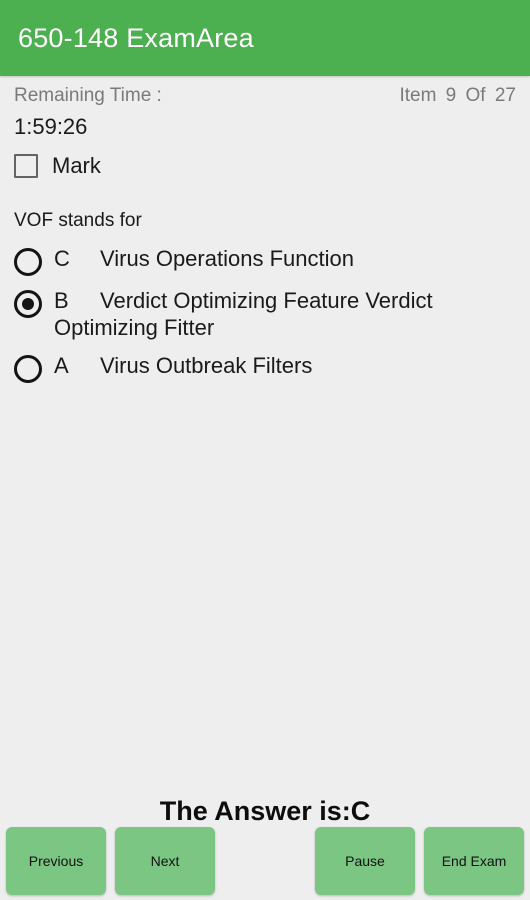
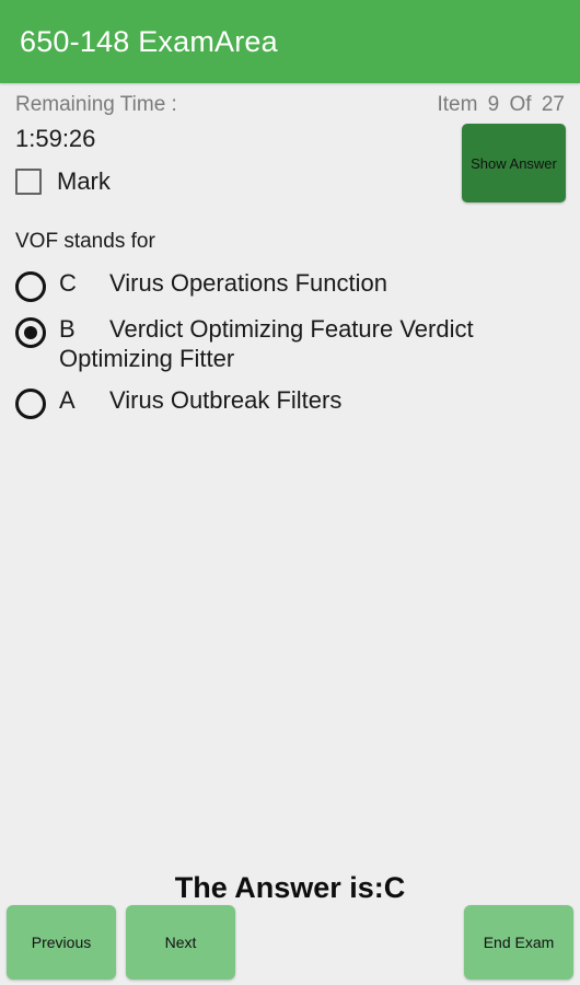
  650-148 ExamArea
  Remaining Time :
  Item 9 Of 27
  1:59:26
  Mark
+ Show Answer
  VOF stands for
  C Virus Operations Function
  B Verdict Optimizing Feature Verdict Optimizing Fitter
  A Virus Outbreak Filters
  The Answer is:C
  Previous
  Next
- Pause
  End Exam
